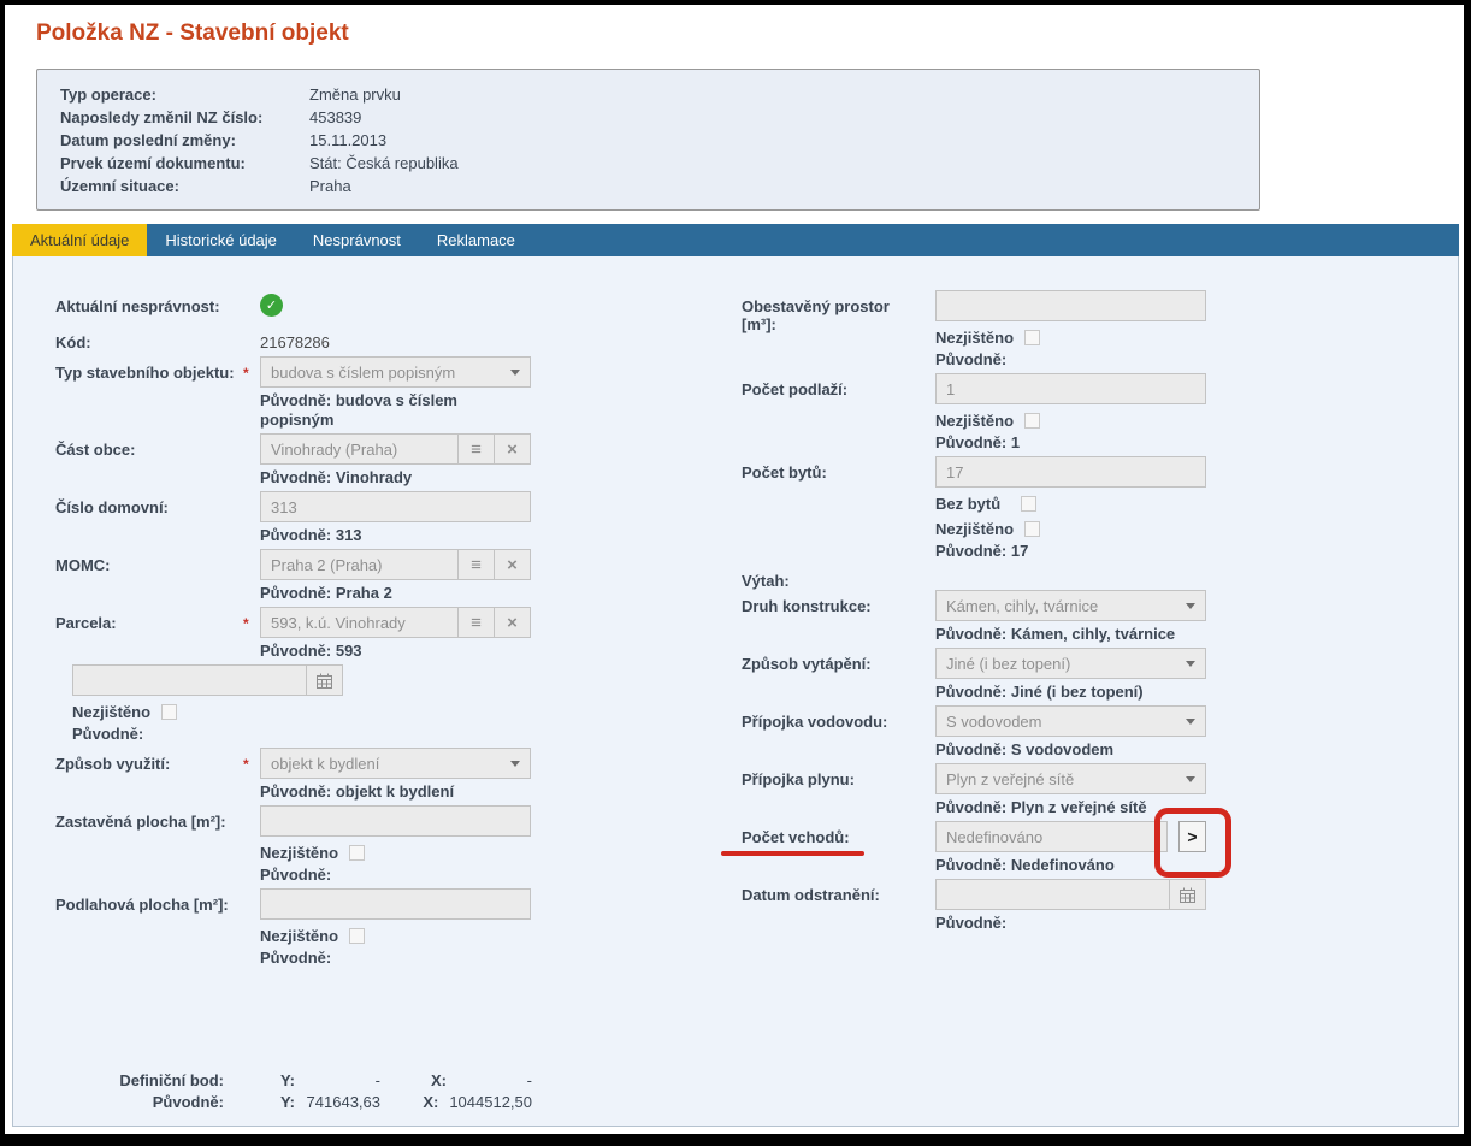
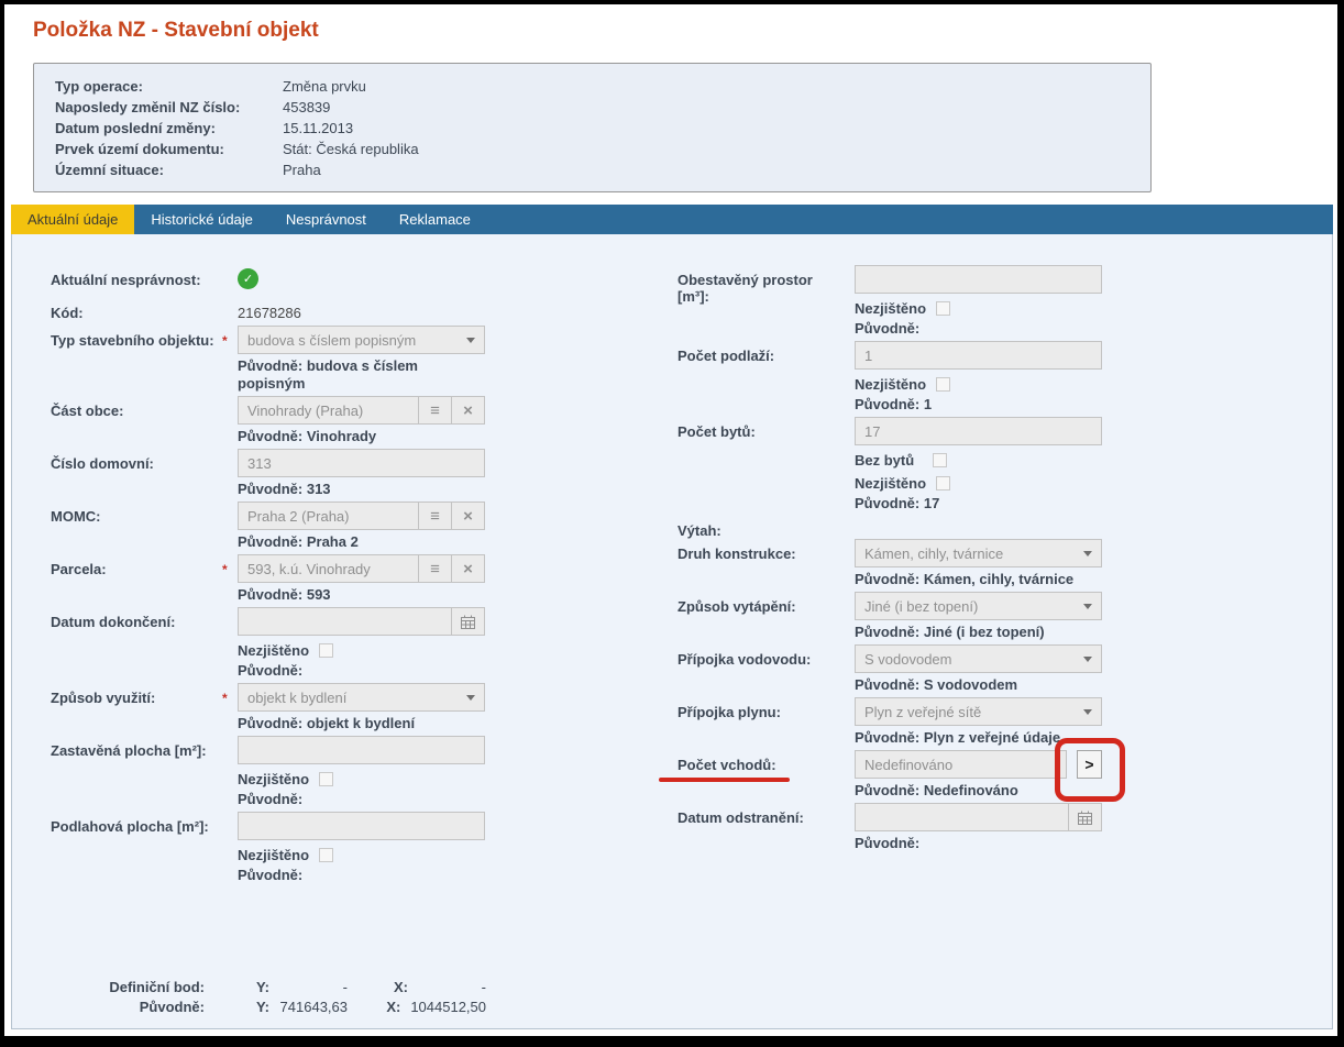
  Položka NZ - Stavební objekt
  Typ operace:
  Změna prvku
  Naposledy změnil NZ číslo:
  453839
  Datum poslední změny:
  15.11.2013
  Prvek území dokumentu:
  Stát: Česká republika
  Územní situace:
  Praha
  Aktuální údaje
  Historické údaje
  Nesprávnost
  Reklamace
  Aktuální nesprávnost:
  ✓
  Kód:
  21678286
  Typ stavebního objektu:
  *
  budova s číslem popisným
  Původně: budova s číslem popisným
  Část obce:
  Vinohrady (Praha)
  ≡
  ×
  Původně: Vinohrady
  Číslo domovní:
  313
  Původně: 313
  MOMC:
  Praha 2 (Praha)
  ≡
  ×
  Původně: Praha 2
  Parcela:
  *
  593, k.ú. Vinohrady
  ≡
  ×
  Původně: 593
+ Datum dokončení:
  Nezjištěno
  Původně:
  Způsob využití:
  *
  objekt k bydlení
  Původně: objekt k bydlení
  Zastavěná plocha [m²]:
  Nezjištěno
  Původně:
  Podlahová plocha [m²]:
  Nezjištěno
  Původně:
  Definiční bod:
  Y:
  -
  X:
  -
  Původně:
  Y:
  741643,63
  X:
  1044512,50
  Obestavěný prostor [m³]:
  Nezjištěno
  Původně:
  Počet podlaží:
  1
  Nezjištěno
  Původně: 1
  Počet bytů:
  17
  Bez bytů
  Nezjištěno
  Původně: 17
  Výtah:
  Druh konstrukce:
  Kámen, cihly, tvárnice
  Původně: Kámen, cihly, tvárnice
  Způsob vytápění:
  Jiné (i bez topení)
  Původně: Jiné (i bez topení)
  Přípojka vodovodu:
  S vodovodem
  Původně: S vodovodem
  Přípojka plynu:
  Plyn z veřejné sítě
- Původně: Plyn z veřejné sítě
+ Původně: Plyn z veřejné údaje
  Počet vchodů:
  Nedefinováno
  >
  Původně: Nedefinováno
  Datum odstranění:
  Původně:
